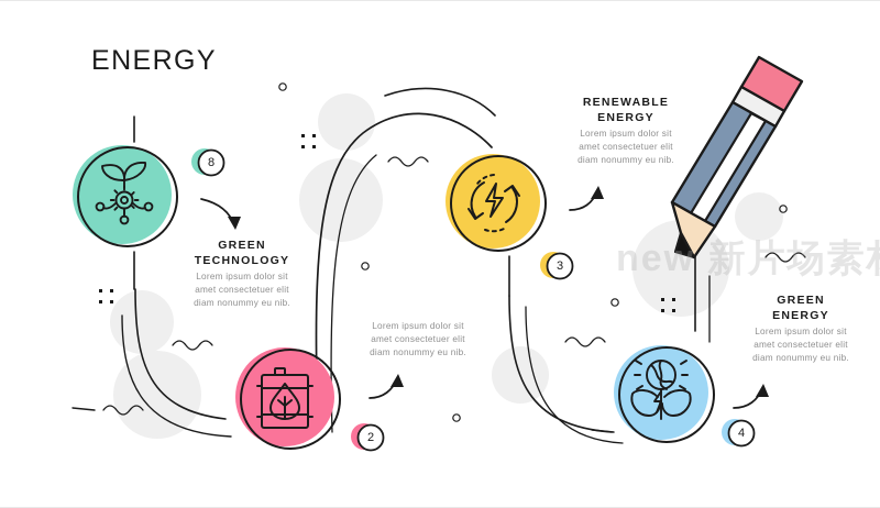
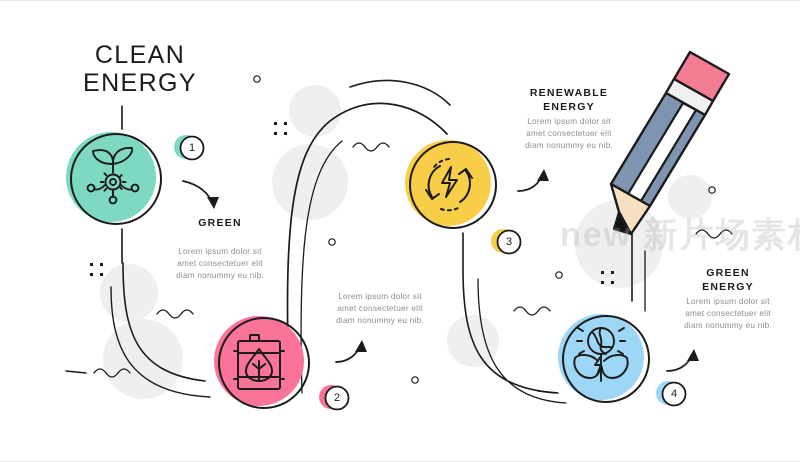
+ CLEAN
  ENERGY
  GREEN
- TECHNOLOGY
  Lorem ipsum dolor sit
  amet consectetuer elit
  diam nonummy eu nib.
  Lorem ipsum dolor sit
  amet consectetuer elit
  diam nonummy eu nib.
  RENEWABLE
  ENERGY
  Lorem ipsum dolor sit
  amet consectetuer elit
  diam nonummy eu nib.
  GREEN
  ENERGY
  Lorem ipsum dolor sit
  amet consectetuer elit
  diam nonummy eu nib.
- 8
+ 1
  2
  3
  4
  new 新片场素
